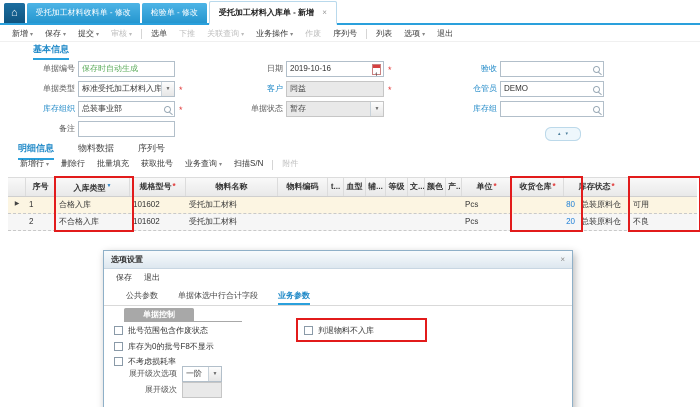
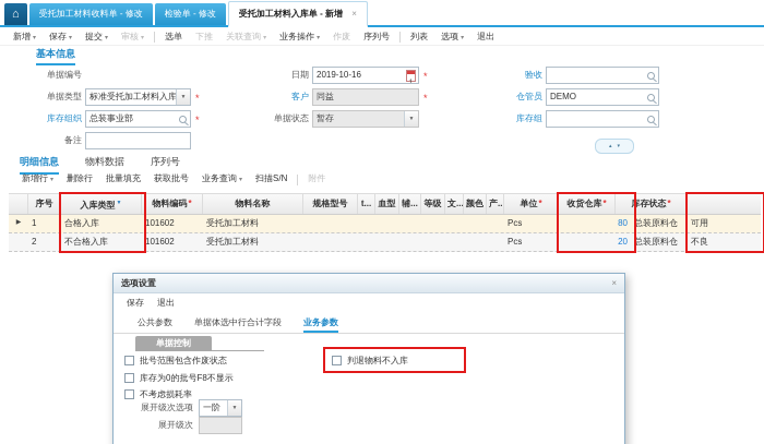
  ⌂
  受托加工材料收料单 - 修改
  检验单 - 修改
  受托加工材料入库单 - 新增 ×
  选单
  下推
  关联查询
  业务操作
  作废
  序列号
  列表
  退出
  基本信息
  单据编号
- 保存时自动生成
  单据类型
  标准受托加工材料入库
  *
  库存组织
  总装事业部
  *
  备注
  日期
  2019-10-16
  *
  客户
  同益
  *
  单据状态
  暂存
  验收
  仓管员
  DEMO
  库存组
  明细信息
  物料数据
  序列号
  新增行
  删除行
  批量填充
  获取批号
  业务查询
  扫描S/N
  附件
  序号
  入库类型
- 规格型号*
+ 物料编码*
  物料名称
- 物料编码
+ 规格型号
  t...
  血型
  辅...
  等级
  文...
  颜色
  产..
  单位*
  收货仓库*
  库存状态*
  1
  合格入库
  101602
  受托加工材料
  Pcs
  80
  总装原料仓
  可用
  2
  不合格入库
  101602
  受托加工材料
  Pcs
  20
  总装原料仓
  不良
  选项设置
  ×
  保存
  退出
  公共参数
  单据体选中行合计字段
  业务参数
  单据控制
  批号范围包含作废状态
  库存为0的批号F8不显示
  不考虑损耗率
  判退物料不入库
  展开级次选项
  一阶
  展开级次
